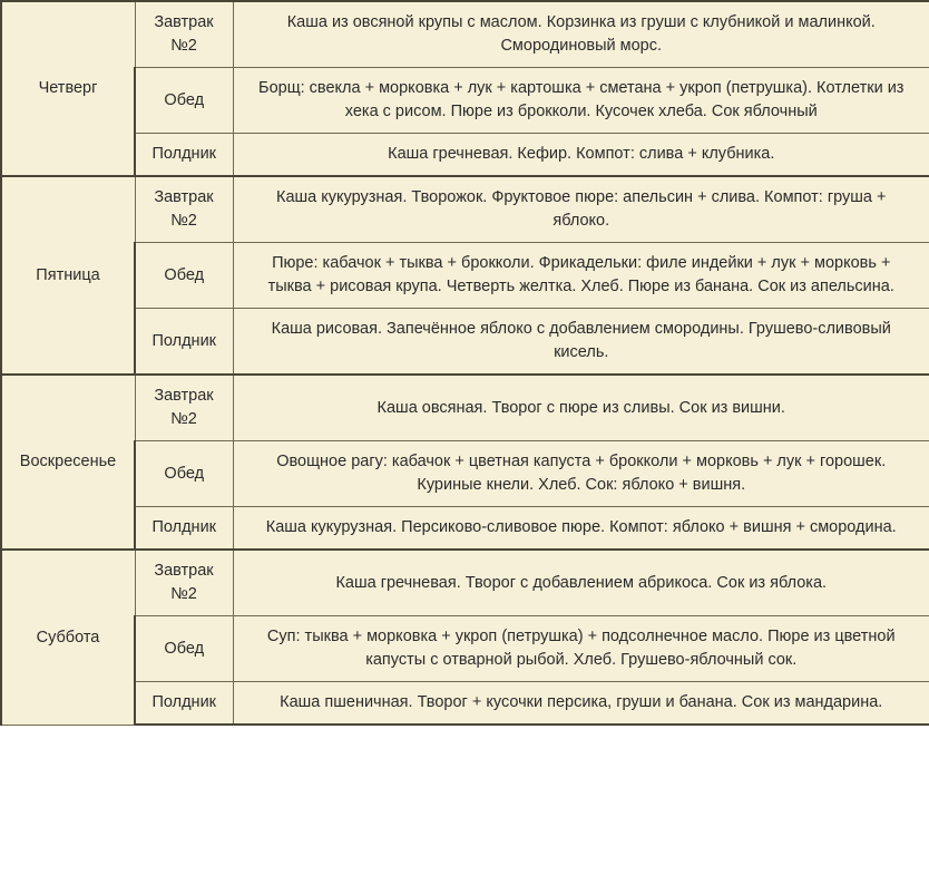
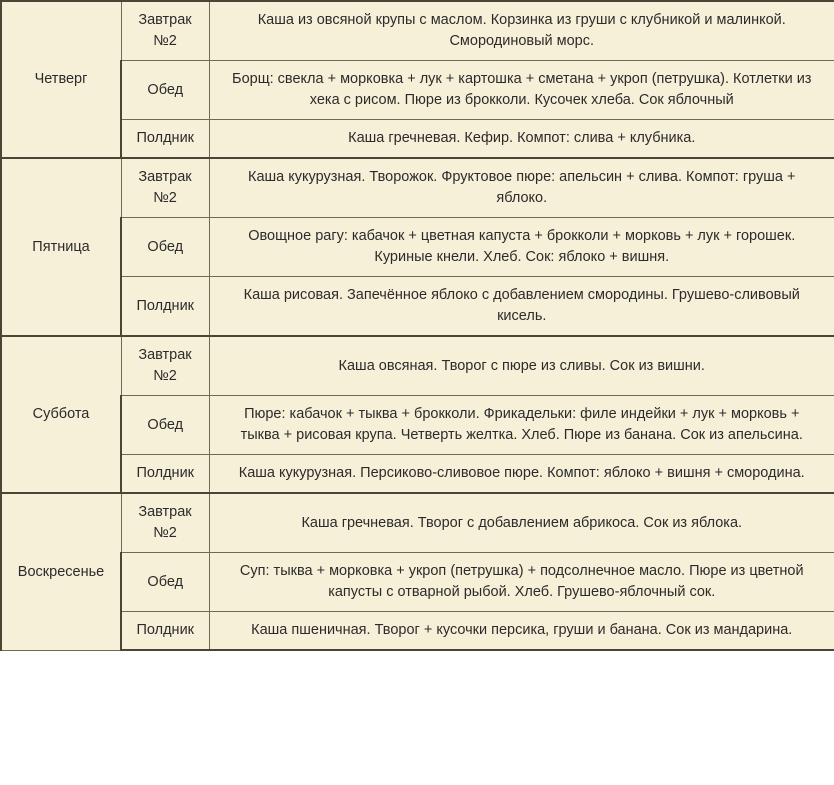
  Четверг	Завтрак №2	Каша из овсяной крупы с маслом. Корзинка из груши с клубникой и малинкой. Смородиновый морс.
  Обед	Борщ: свекла + морковка + лук + картошка + сметана + укроп (петрушка). Котлетки из хека с рисом. Пюре из брокколи. Кусочек хлеба. Сок яблочный
  Полдник	Каша гречневая. Кефир. Компот: слива + клубника.
  Пятница	Завтрак №2	Каша кукурузная. Творожок. Фруктовое пюре: апельсин + слива. Компот: груша + яблоко.
- Обед	Пюре: кабачок + тыква + брокколи. Фрикадельки: филе индейки + лук + морковь + тыква + рисовая крупа. Четверть желтка. Хлеб. Пюре из банана. Сок из апельсина.
+ Обед	Овощное рагу: кабачок + цветная капуста + брокколи + морковь + лук + горошек. Куриные кнели. Хлеб. Сок: яблоко + вишня.
  Полдник	Каша рисовая. Запечённое яблоко с добавлением смородины. Грушево-сливовый кисель.
- Воскресенье	Завтрак №2	Каша овсяная. Творог с пюре из сливы. Сок из вишни.
+ Суббота	Завтрак №2	Каша овсяная. Творог с пюре из сливы. Сок из вишни.
- Обед	Овощное рагу: кабачок + цветная капуста + брокколи + морковь + лук + горошек. Куриные кнели. Хлеб. Сок: яблоко + вишня.
+ Обед	Пюре: кабачок + тыква + брокколи. Фрикадельки: филе индейки + лук + морковь + тыква + рисовая крупа. Четверть желтка. Хлеб. Пюре из банана. Сок из апельсина.
  Полдник	Каша кукурузная. Персиково-сливовое пюре. Компот: яблоко + вишня + смородина.
- Суббота	Завтрак №2	Каша гречневая. Творог с добавлением абрикоса. Сок из яблока.
+ Воскресенье	Завтрак №2	Каша гречневая. Творог с добавлением абрикоса. Сок из яблока.
  Обед	Суп: тыква + морковка + укроп (петрушка) + подсолнечное масло. Пюре из цветной капусты с отварной рыбой. Хлеб. Грушево-яблочный сок.
  Полдник	Каша пшеничная. Творог + кусочки персика, груши и банана. Сок из мандарина.
